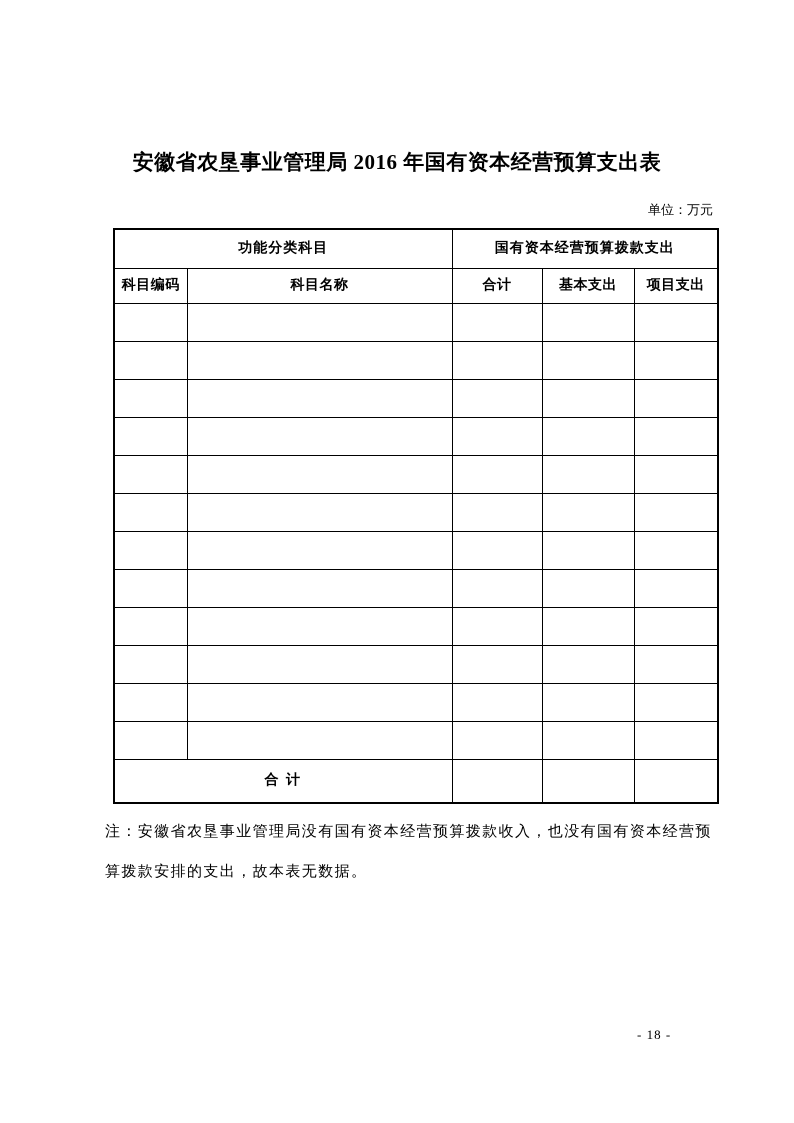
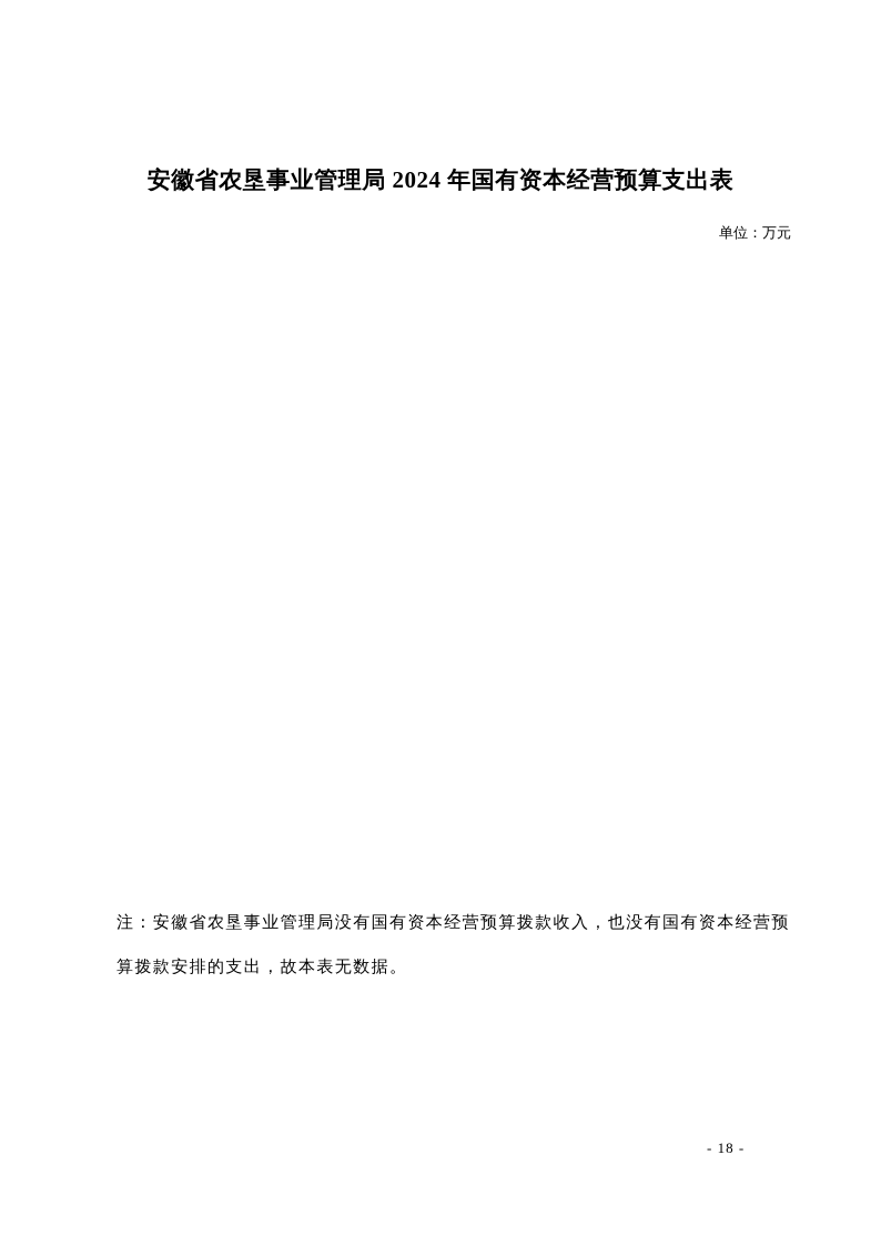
- 安徽省农垦事业管理局 2016 年国有资本经营预算支出表
+ 安徽省农垦事业管理局 2024 年国有资本经营预算支出表
  单位：万元
- 功能分类科目	国有资本经营预算拨款支出
- 科目编码	科目名称	合计	基本支出	项目支出
- 合 计
  注：安徽省农垦事业管理局没有国有资本经营预算拨款收入，也没有国有资本经营预
  算拨款安排的支出，故本表无数据。
  - 18 -
